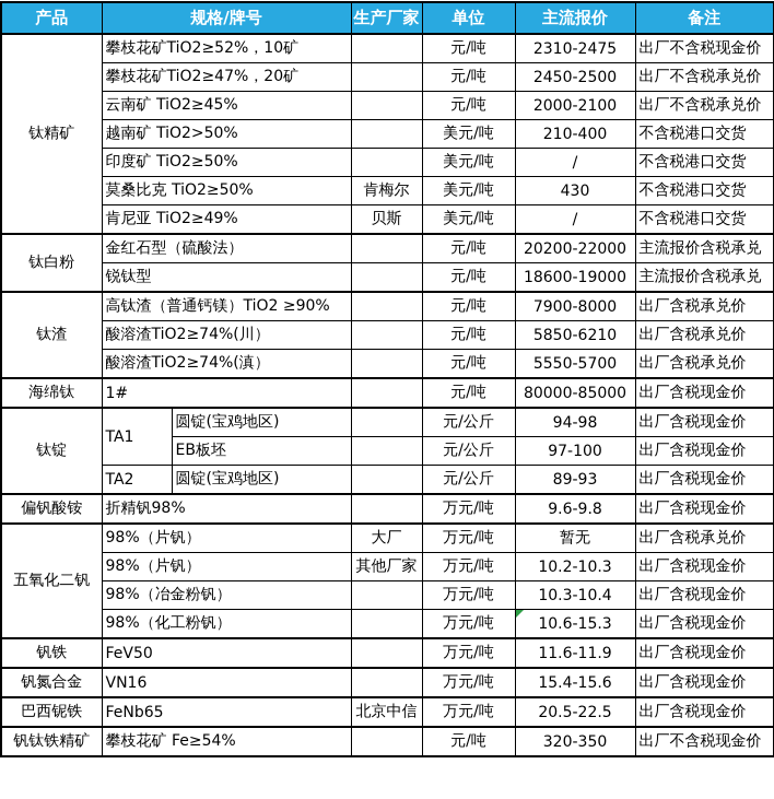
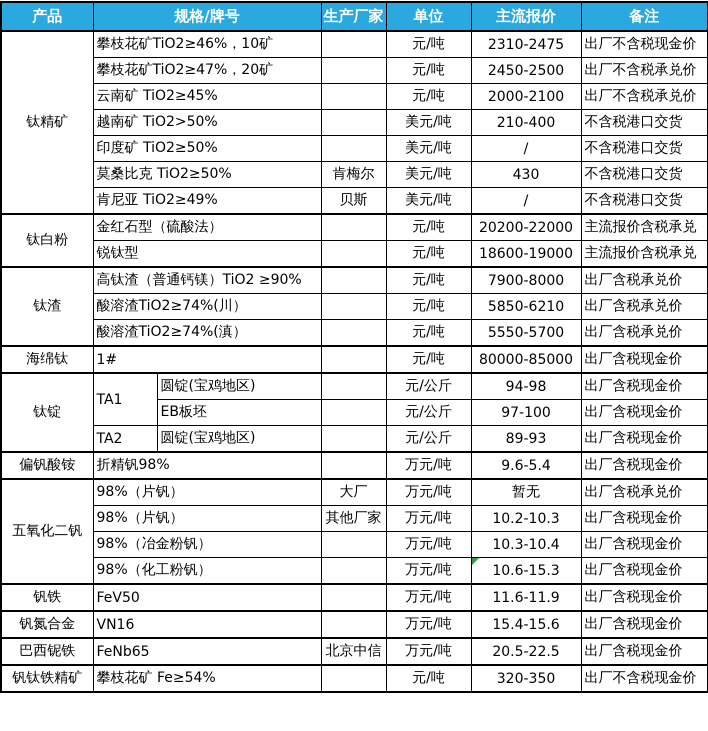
  产品	规格/牌号	生产厂家	单位	主流报价	备注
- 钛精矿	攀枝花矿TiO2≥52%，10矿		元/吨	2310-2475	出厂不含税现金价
+ 钛精矿	攀枝花矿TiO2≥46%，10矿		元/吨	2310-2475	出厂不含税现金价
  攀枝花矿TiO2≥47%，20矿		元/吨	2450-2500	出厂不含税承兑价
  云南矿 TiO2≥45%		元/吨	2000-2100	出厂不含税承兑价
  越南矿 TiO2>50%		美元/吨	210-400	不含税港口交货
  印度矿 TiO2≥50%		美元/吨	/	不含税港口交货
  莫桑比克 TiO2≥50%	肯梅尔	美元/吨	430	不含税港口交货
  肯尼亚 TiO2≥49%	贝斯	美元/吨	/	不含税港口交货
  钛白粉	金红石型（硫酸法）		元/吨	20200-22000	主流报价含税承兑
  锐钛型		元/吨	18600-19000	主流报价含税承兑
  钛渣	高钛渣（普通钙镁）TiO2 ≥90%		元/吨	7900-8000	出厂含税承兑价
  酸溶渣TiO2≥74%(川）		元/吨	5850-6210	出厂含税承兑价
  酸溶渣TiO2≥74%(滇）		元/吨	5550-5700	出厂含税承兑价
  海绵钛	1#		元/吨	80000-85000	出厂含税现金价
  钛锭	TA1	圆锭(宝鸡地区)		元/公斤	94-98	出厂含税现金价
  EB板坯		元/公斤	97-100	出厂含税现金价
  TA2	圆锭(宝鸡地区)		元/公斤	89-93	出厂含税现金价
- 偏钒酸铵	折精钒98%		万元/吨	9.6-9.8	出厂含税现金价
+ 偏钒酸铵	折精钒98%		万元/吨	9.6-5.4	出厂含税现金价
  五氧化二钒	98%（片钒）	大厂	万元/吨	暂无	出厂含税承兑价
  98%（片钒）	其他厂家	万元/吨	10.2-10.3	出厂含税现金价
  98%（冶金粉钒）		万元/吨	10.3-10.4	出厂含税现金价
  98%（化工粉钒）		万元/吨	10.6-15.3	出厂含税现金价
  钒铁	FeV50		万元/吨	11.6-11.9	出厂含税现金价
  钒氮合金	VN16		万元/吨	15.4-15.6	出厂含税现金价
  巴西铌铁	FeNb65	北京中信	万元/吨	20.5-22.5	出厂含税现金价
  钒钛铁精矿	攀枝花矿 Fe≥54%		元/吨	320-350	出厂不含税现金价
